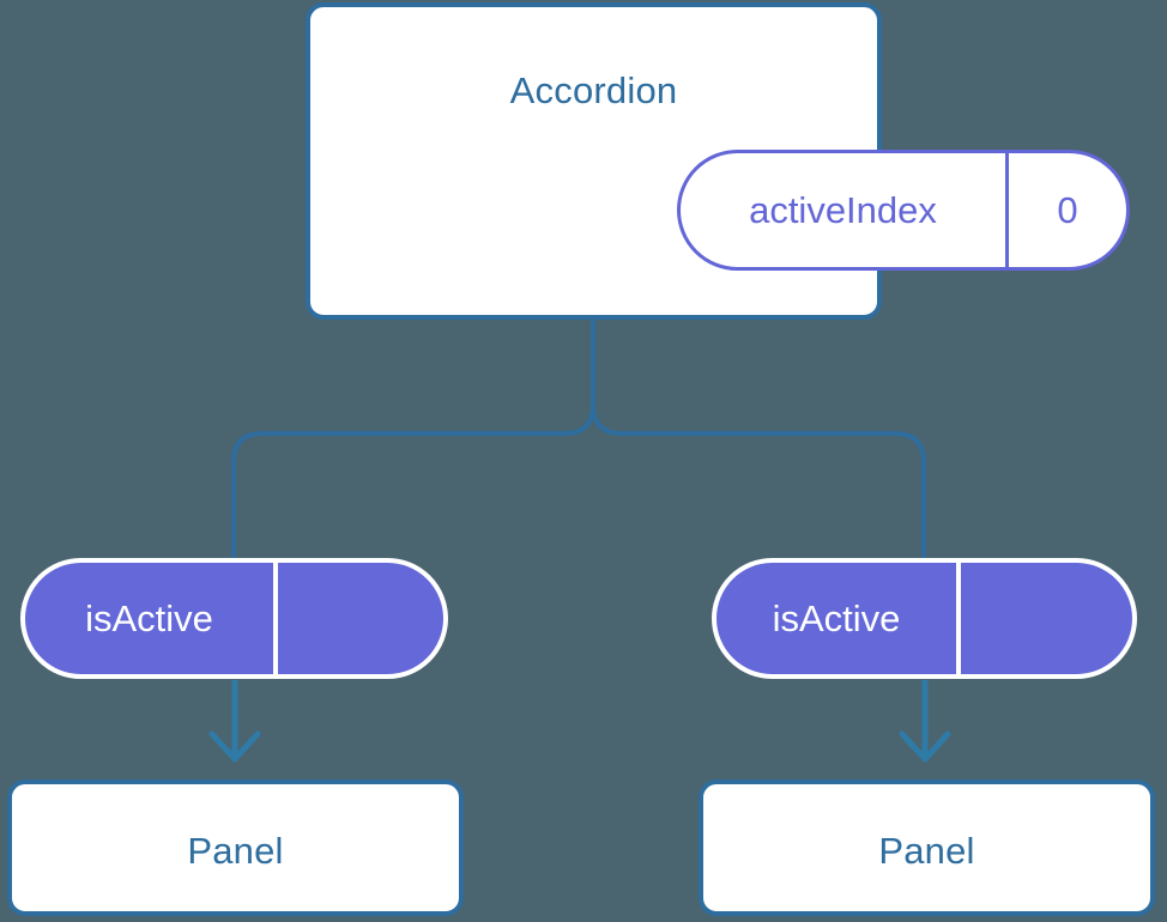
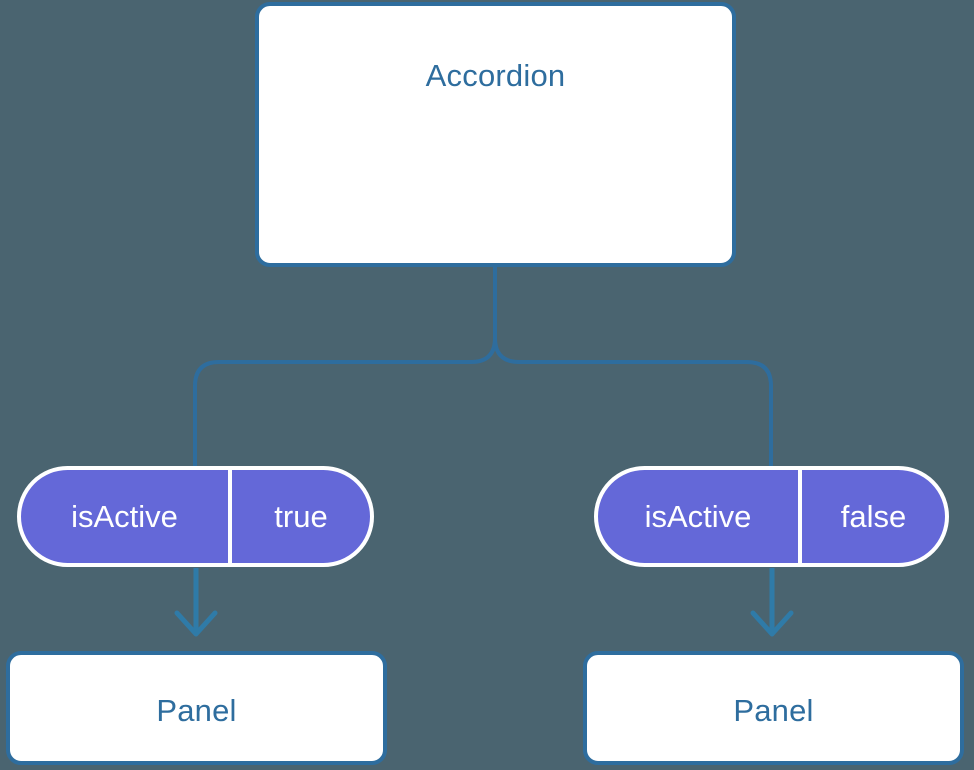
  Accordion
- activeIndex
- 0
  isActive
+ true
  Panel
  isActive
+ false
  Panel
